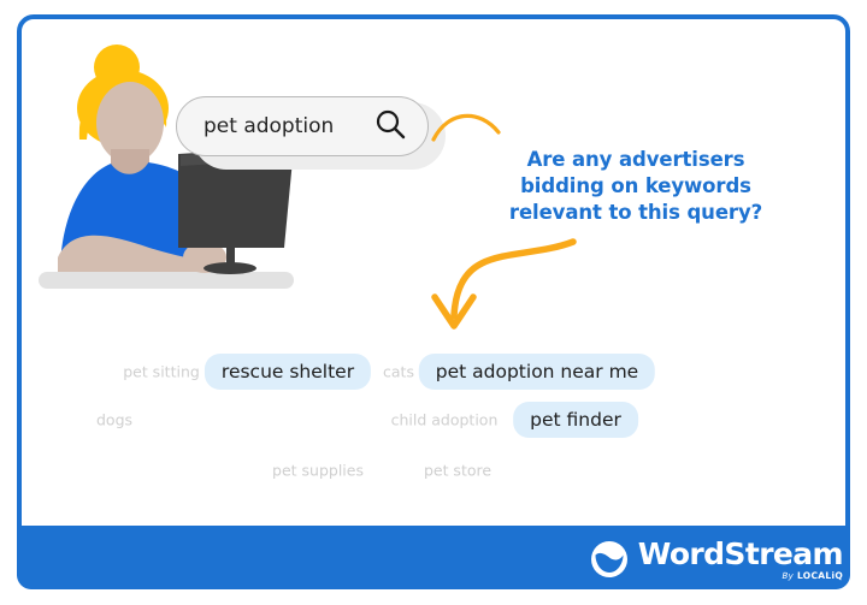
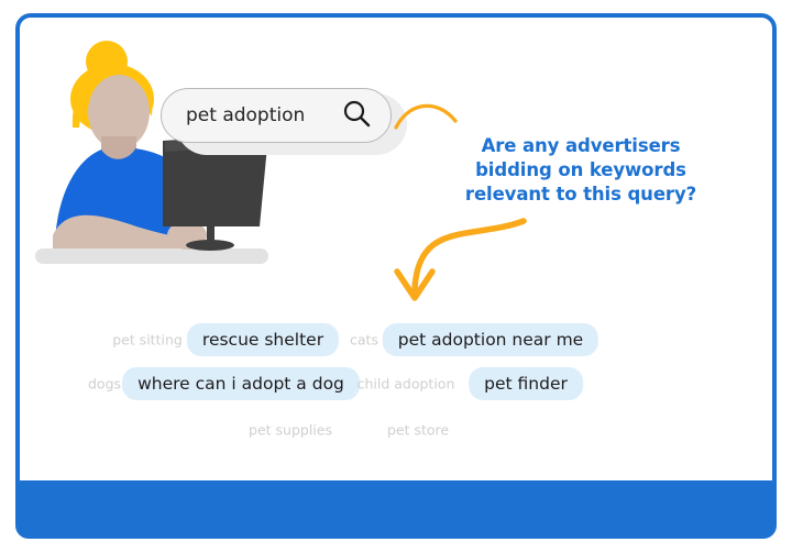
  pet adoption
  Are any advertisers
  bidding on keywords
  relevant to this query?
  pet sitting
  rescue shelter
  cats
  pet adoption near me
  dogs
+ where can i adopt a dog
  child adoption
  pet finder
  pet supplies
  pet store
- WordStream
- By LOCALiQ
